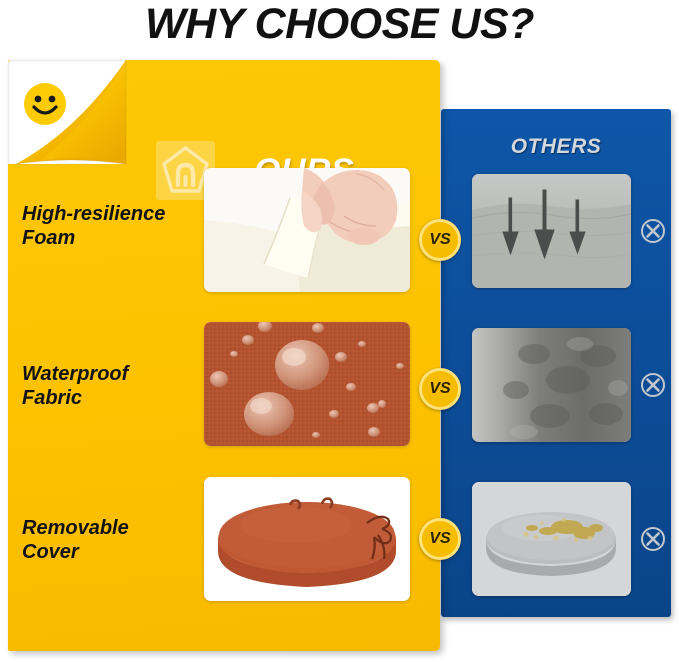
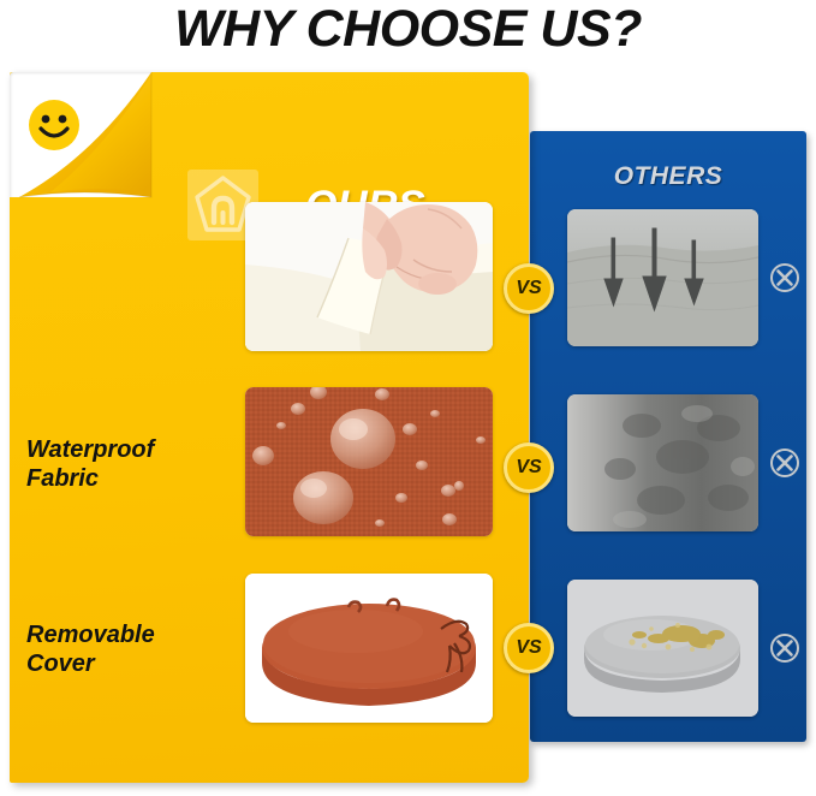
  WHY CHOOSE US?
  OTHERS
- High-resilience
- Foam
  VS
  Waterproof
  Fabric
  VS
  Removable
  Cover
  VS
